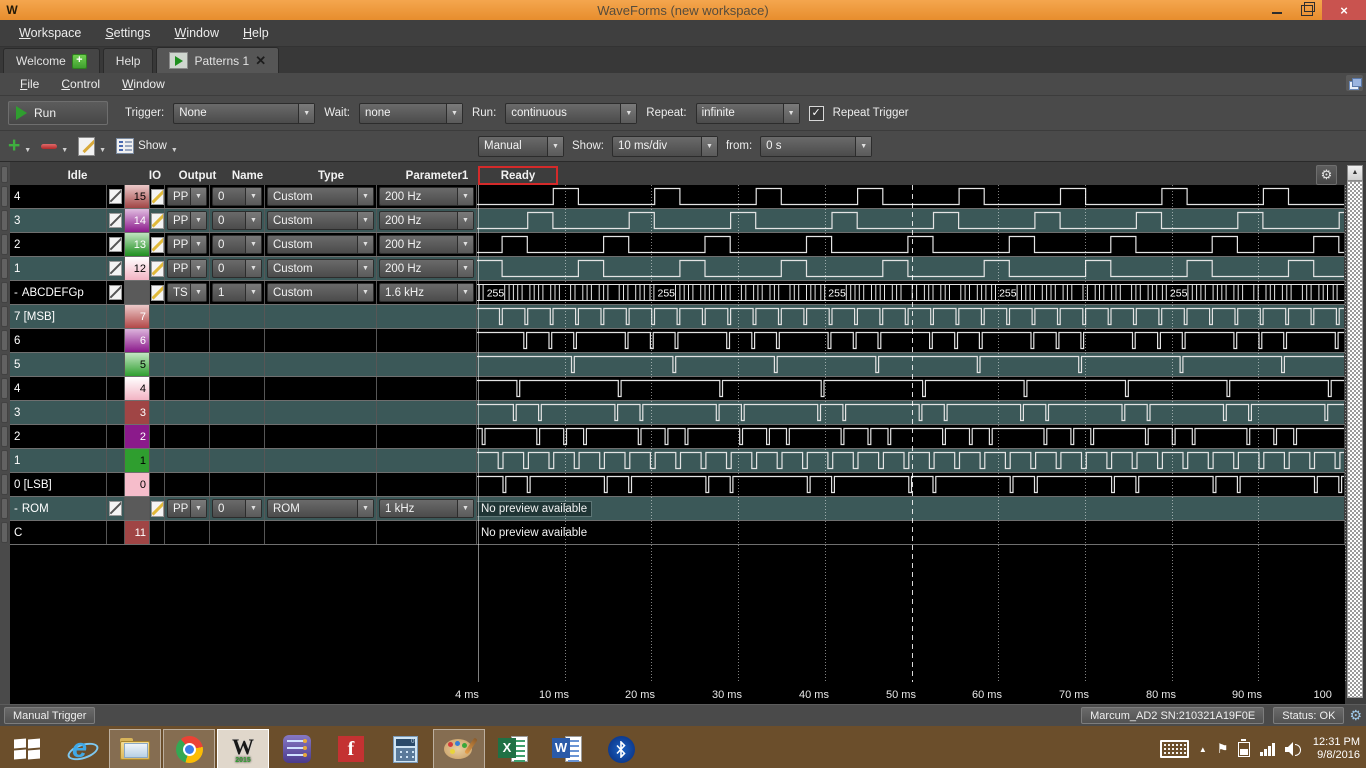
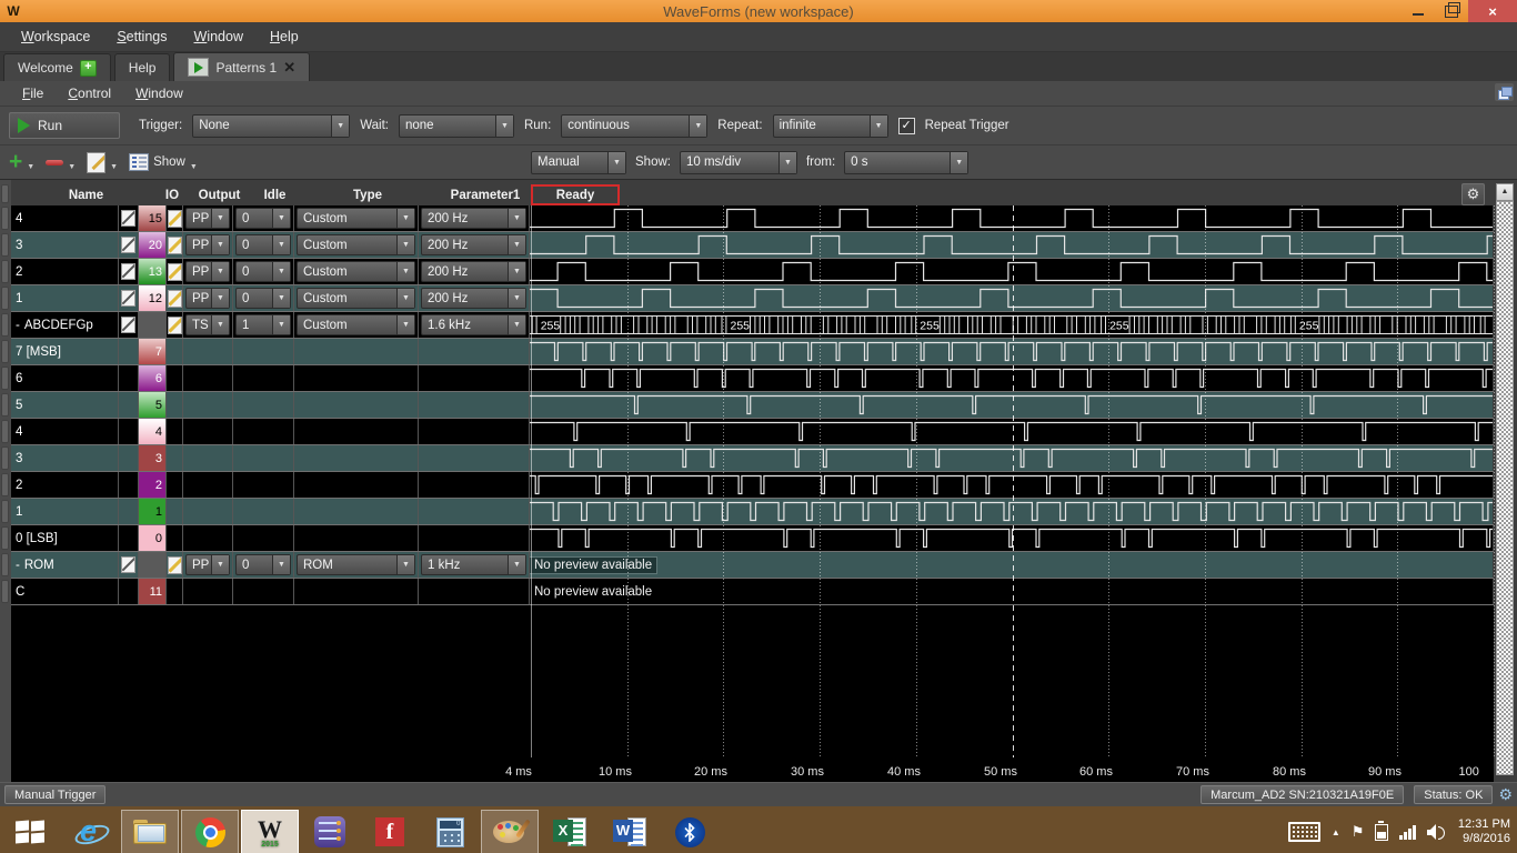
  W
  WaveForms (new workspace)
  ×
  Workspace
  Settings
  Window
  Help
  Welcome
  +
  Help
  Patterns 1
  ✕
  File
  Control
  Window
  Run
  Trigger:
  None
  Wait:
  none
  Run:
  continuous
  Repeat:
  infinite
  ✓
  Repeat Trigger
  +
  Show
  Manual
  Show:
  10 ms/div
  from:
  0 s
- Idle
+ Name
  IO
  Output
- Name
+ Idle
  Type
  Parameter1
  Ready
  4
  15
  PP
  0
  Custom
  200 Hz
  3
- 14
+ 20
  PP
  0
  Custom
  200 Hz
  2
  13
  PP
  0
  Custom
  200 Hz
  1
  12
  PP
  0
  Custom
  200 Hz
  -
  ABCDEFGp
  TS
  1
  Custom
  1.6 kHz
  255
  255
  255
  255
  7 [MSB]
  7
  6
  6
  5
  5
  4
  4
  3
  3
  2
  2
  1
  1
  0 [LSB]
  0
  -
  ROM
  PP
  0
  ROM
  1 kHz
  No preview avaiable
  C
  11
  No preview avaiable
  4 ms
  10 ms
  20 ms
  30 ms
  40 ms
  50 ms
  60 ms
  70 ms
  80 ms
  90 ms
  ⚙
  Manual Trigger
  Marcum_AD2 SN:210321A19F0E
  Status: OK
  ⚙
  e
  W
  f
  X
  W
  ▲
  ⚑
  12:31 PM
  9/8/2016
